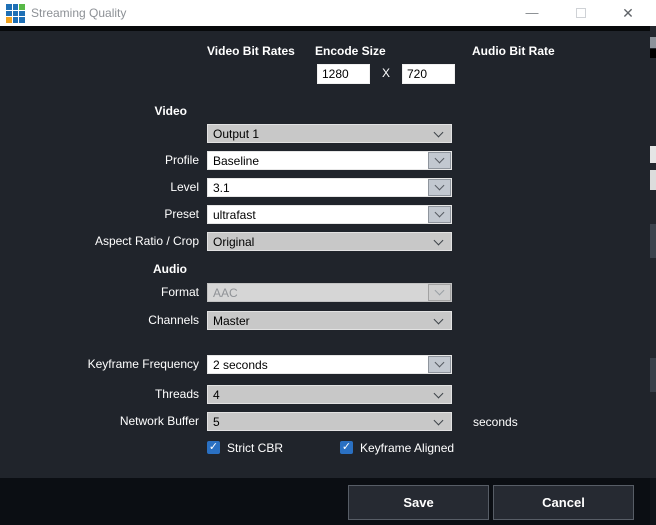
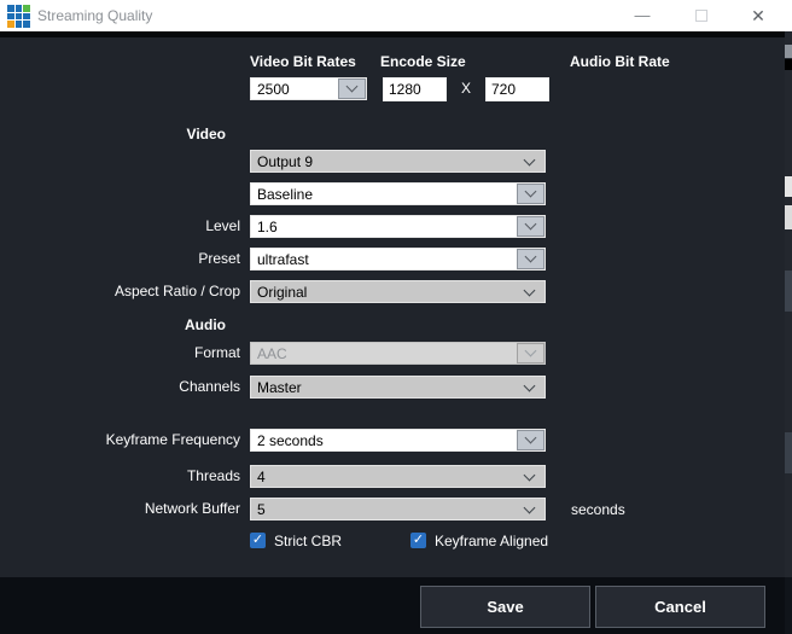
  Streaming Quality
  —
  ✕
  Video Bit Rates
  Encode Size
  Audio Bit Rate
+ 2500
  1280
  X
  720
  Video
- Output 1
+ Output 9
- Profile
  Baseline
  Level
- 3.1
+ 1.6
  Preset
  ultrafast
  Aspect Ratio / Crop
  Original
  Audio
  Format
  AAC
  Channels
  Master
  Keyframe Frequency
  2 seconds
  Threads
  4
  Network Buffer
  5
  seconds
  Strict CBR
  Keyframe Aligned
  Save
  Cancel
